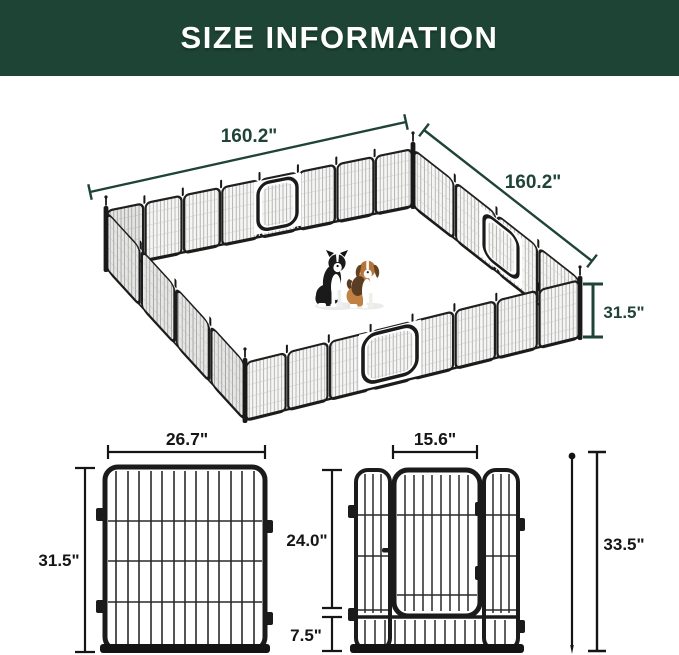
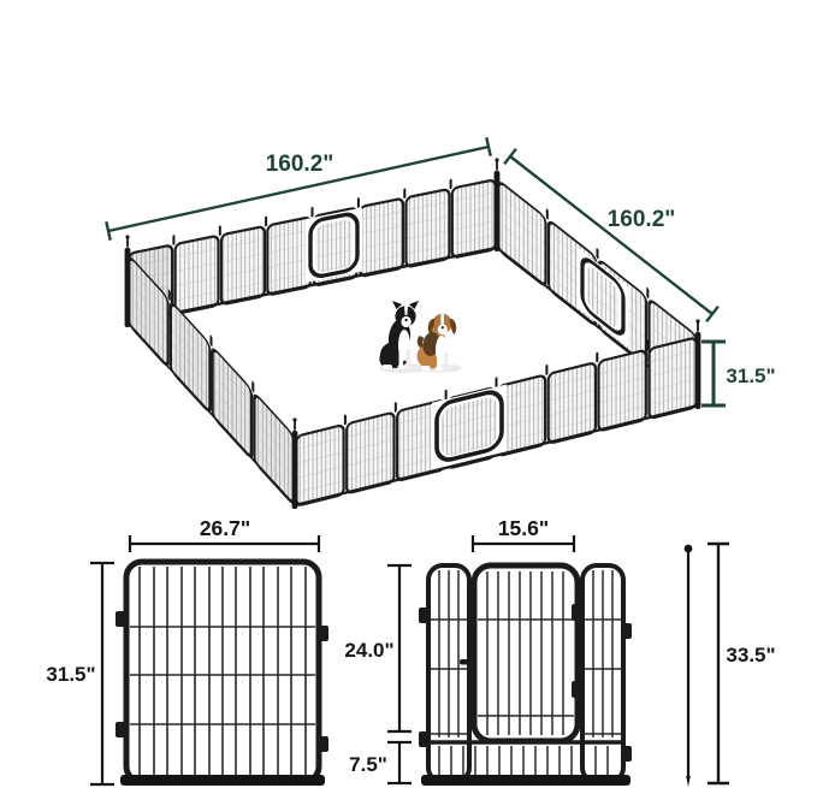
- SIZE INFORMATION
  160.2"
  160.2"
  31.5"
  26.7"
  31.5"
  15.6"
  24.0"
  7.5"
  33.5"
